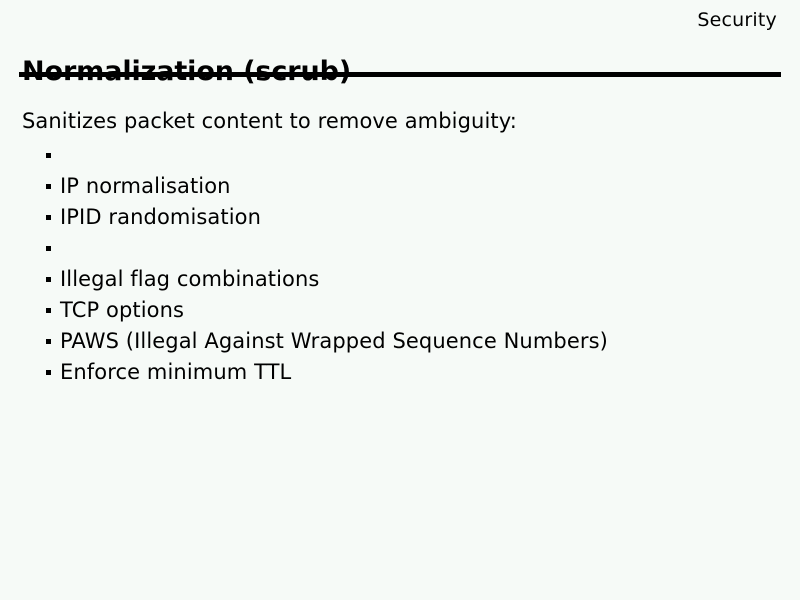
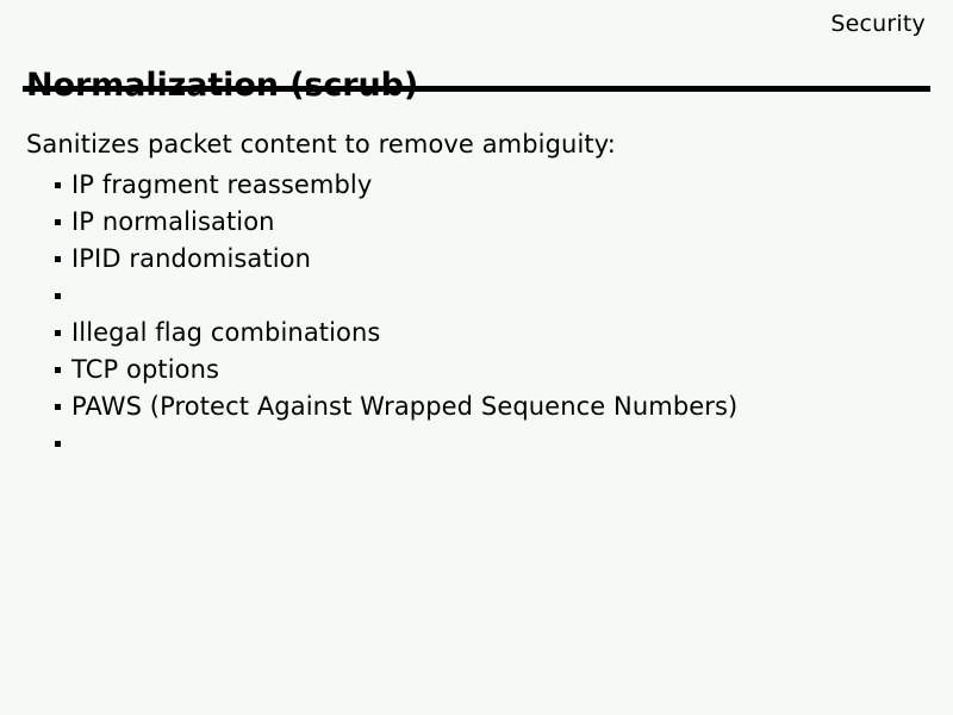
  Security
  Sanitizes packet content to remove ambiguity:
+ IP fragment reassembly
  IP normalisation
  IPID randomisation
  Illegal flag combinations
  TCP options
- PAWS (Illegal Against Wrapped Sequence Numbers)
+ PAWS (Protect Against Wrapped Sequence Numbers)
- Enforce minimum TTL
